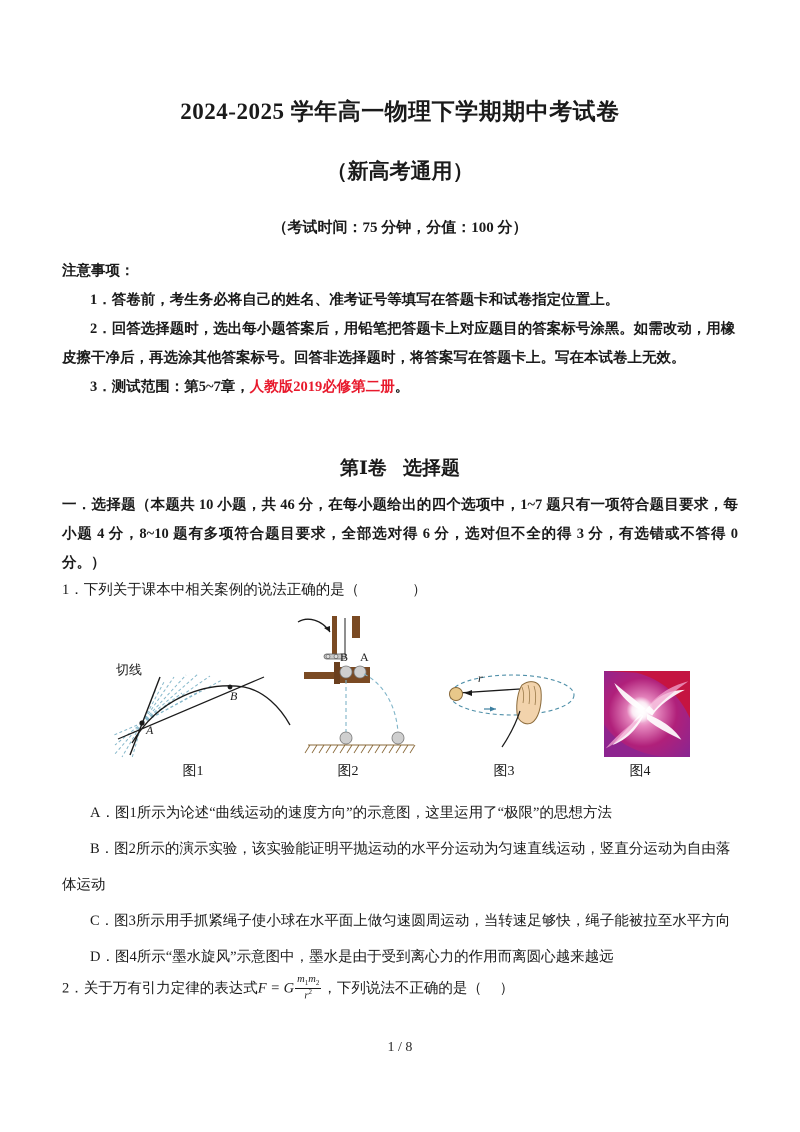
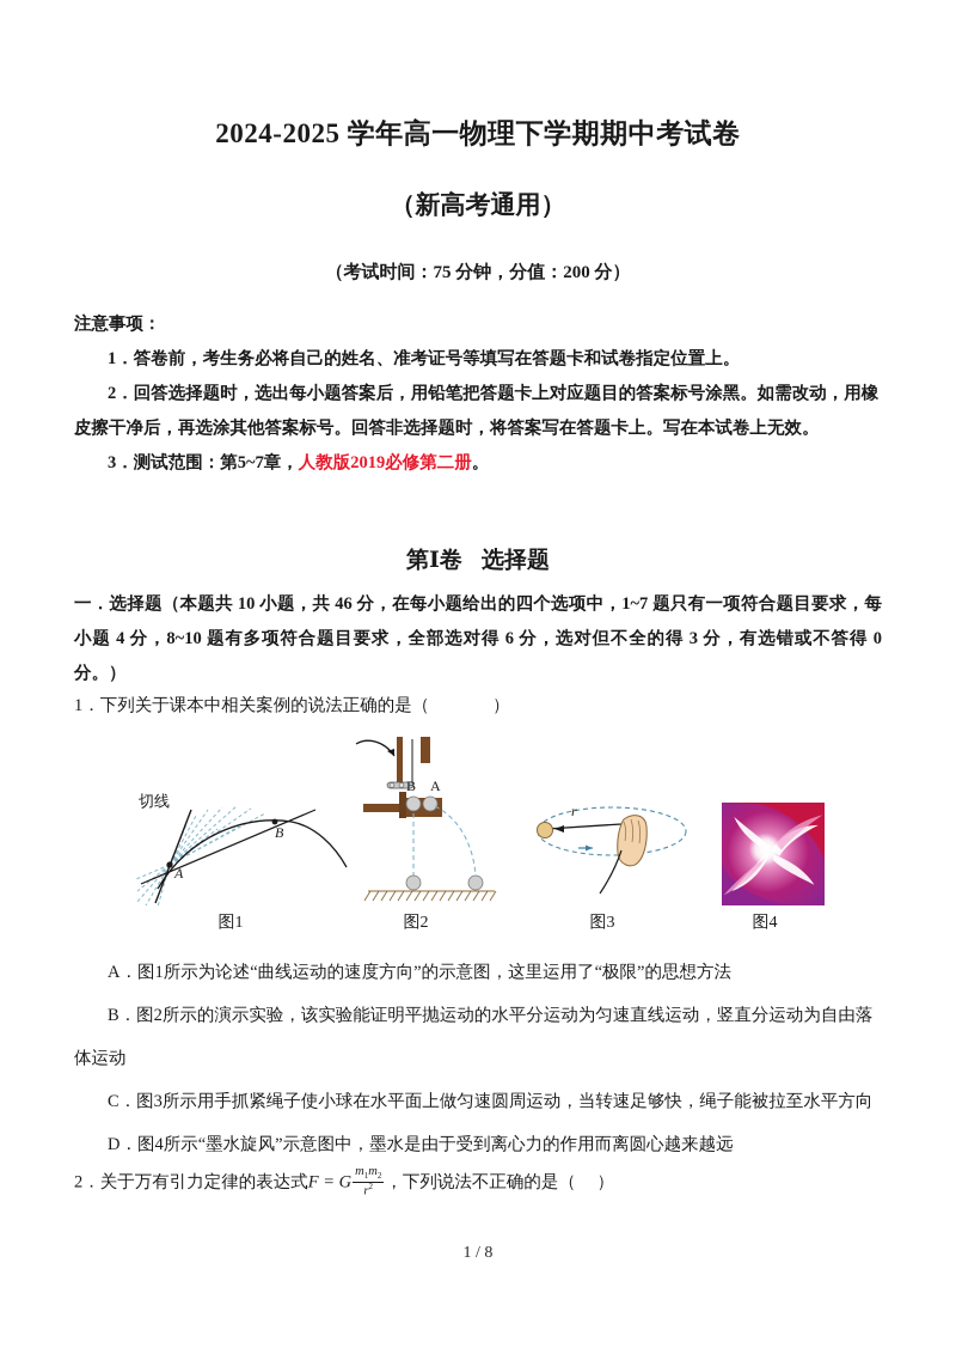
  2024-2025 学年高一物理下学期期中考试卷
  （新高考通用）
- （考试时间：75 分钟，分值：100 分）
+ （考试时间：75 分钟，分值：200 分）
  注意事项：
  1．答卷前，考生务必将自己的姓名、准考证号等填写在答题卡和试卷指定位置上。
  2．回答选择题时，选出每小题答案后，用铅笔把答题卡上对应题目的答案标号涂黑。如需改动，用橡皮擦干净后，再选涂其他答案标号。回答非选择题时，将答案写在答题卡上。写在本试卷上无效。
  3．测试范围：第5~7章，人教版2019必修第二册。
  第Ⅰ卷 选择题
  一．选择题（本题共 10 小题，共 46 分，在每小题给出的四个选项中，1~7 题只有一项符合题目要求，每小题 4 分，8~10 题有多项符合题目要求，全部选对得 6 分，选对但不全的得 3 分，有选错或不答得 0 分。）
  1．下列关于课本中相关案例的说法正确的是（ ）
  切线
  A
  B
  B
  A
  r
  图1
  图2
  图3
  图4
  A．图1所示为论述“曲线运动的速度方向”的示意图，这里运用了“极限”的思想方法
  B．图2所示的演示实验，该实验能证明平抛运动的水平分运动为匀速直线运动，竖直分运动为自由落
  体运动
  C．图3所示用手抓紧绳子使小球在水平面上做匀速圆周运动，当转速足够快，绳子能被拉至水平方向
  D．图4所示“墨水旋风”示意图中，墨水是由于受到离心力的作用而离圆心越来越远
  2．关于万有引力定律的表达式F = G
  m1m2
  r2
  ，下列说法不正确的是（ ）
  1 / 8
